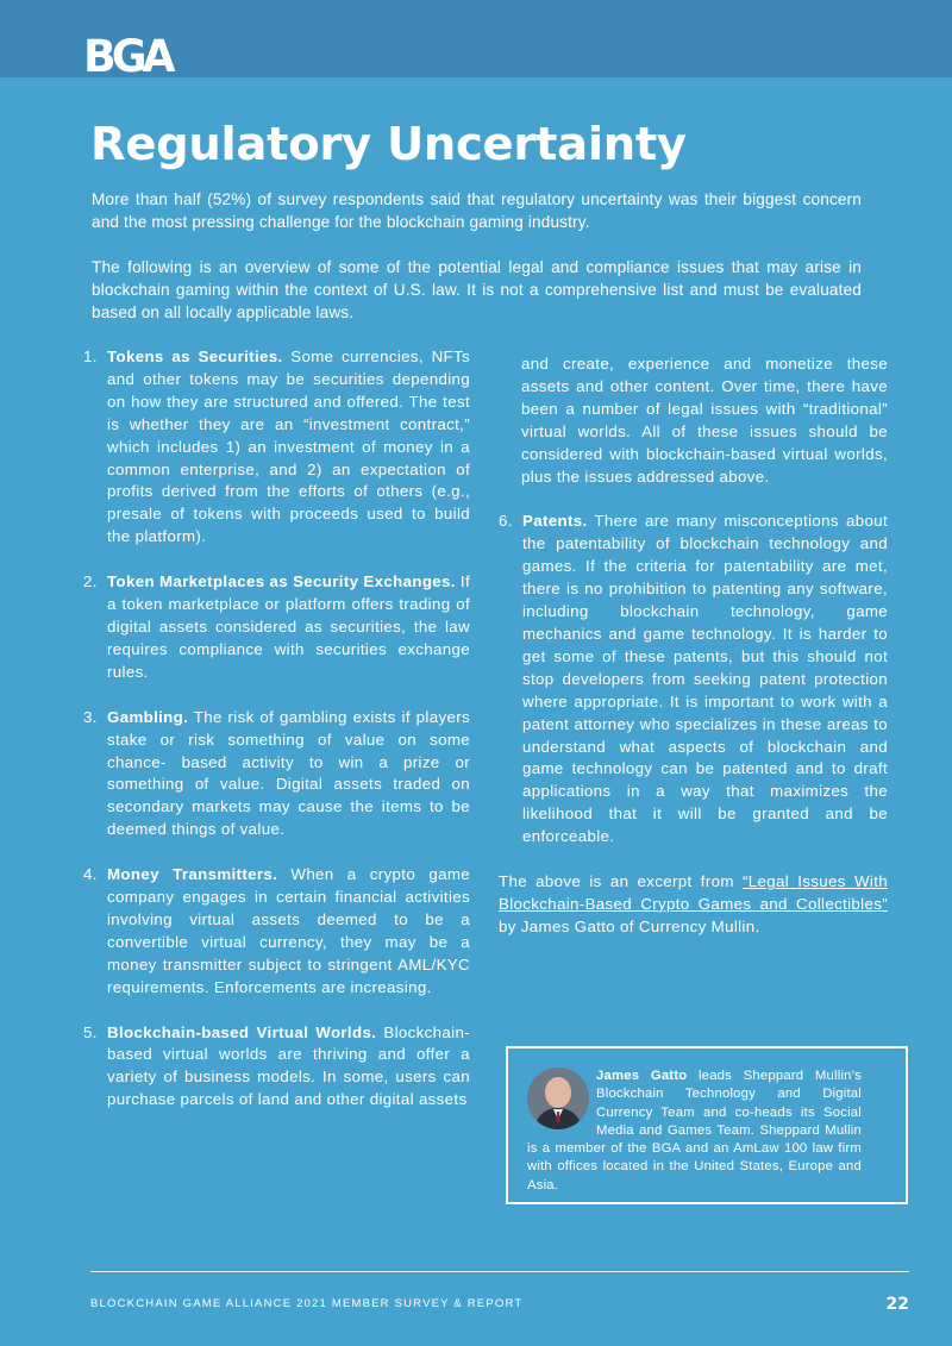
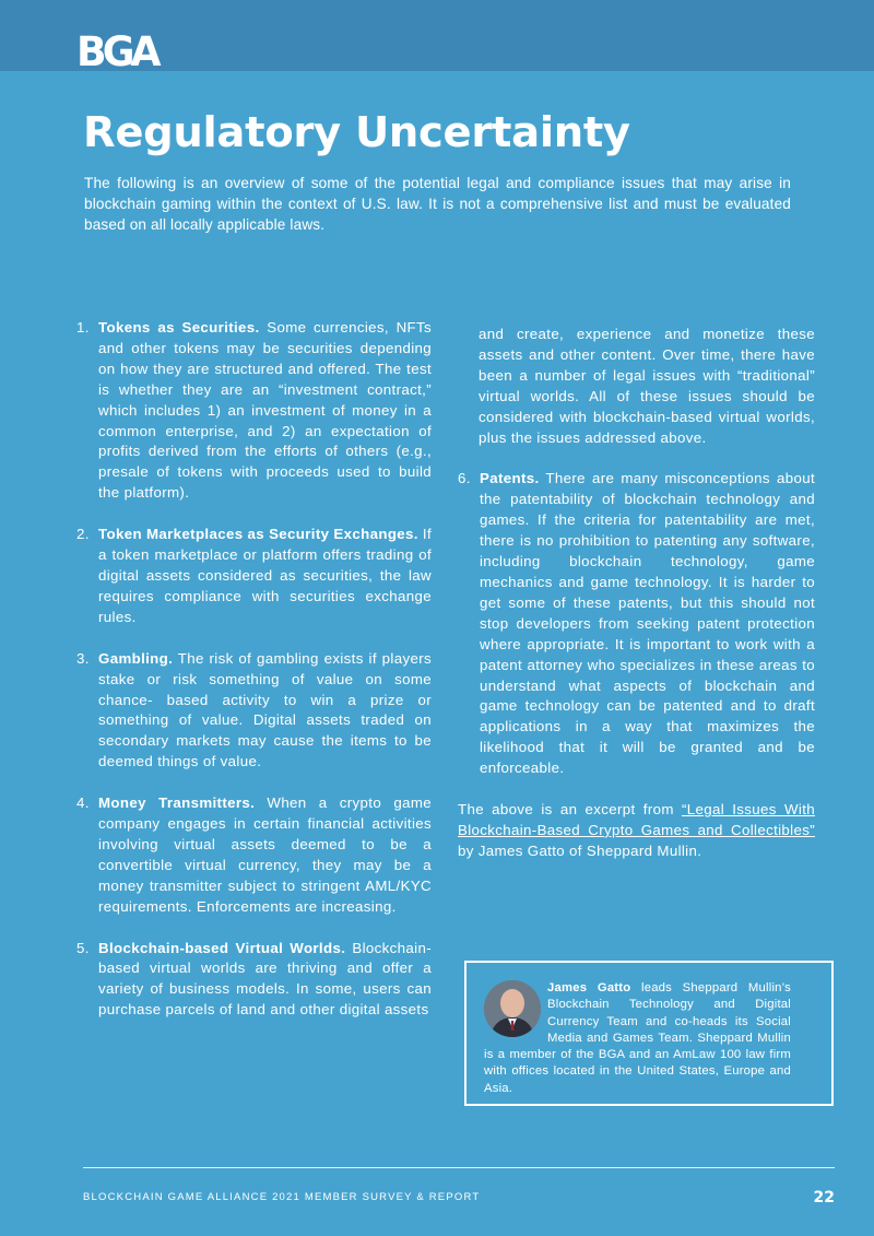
  BGA
  Regulatory Uncertainty
- More than half (52%) of survey respondents said that regulatory uncertainty was their biggest concern and the most pressing challenge for the blockchain gaming industry.
  The following is an overview of some of the potential legal and compliance issues that may arise in blockchain gaming within the context of U.S. law. It is not a comprehensive list and must be evaluated based on all locally applicable laws.
  1.
  Tokens as Securities. Some currencies, NFTs and other tokens may be securities depending on how they are structured and offered. The test is whether they are an “investment contract,” which includes 1) an investment of money in a common enterprise, and 2) an expectation of profits derived from the efforts of others (e.g., presale of tokens with proceeds used to build the platform).
  2.
  Token Marketplaces as Security Exchanges. If a token marketplace or platform offers trading of digital assets considered as securities, the law requires compliance with securities exchange rules.
  3.
  Gambling. The risk of gambling exists if players stake or risk something of value on some chance- based activity to win a prize or something of value. Digital assets traded on secondary markets may cause the items to be deemed things of value.
  4.
  Money Transmitters. When a crypto game company engages in certain financial activities involving virtual assets deemed to be a convertible virtual currency, they may be a money transmitter subject to stringent AML/KYC requirements. Enforcements are increasing.
  5.
  Blockchain-based Virtual Worlds. Blockchain-based virtual worlds are thriving and offer a variety of business models. In some, users can purchase parcels of land and other digital assets
  and create, experience and monetize these assets and other content. Over time, there have been a number of legal issues with “traditional” virtual worlds. All of these issues should be considered with blockchain-based virtual worlds, plus the issues addressed above.
  6.
  Patents. There are many misconceptions about the patentability of blockchain technology and games. If the criteria for patentability are met, there is no prohibition to patenting any software, including blockchain technology, game mechanics and game technology. It is harder to get some of these patents, but this should not stop developers from seeking patent protection where appropriate. It is important to work with a patent attorney who specializes in these areas to understand what aspects of blockchain and game technology can be patented and to draft applications in a way that maximizes the likelihood that it will be granted and be enforceable.
- The above is an excerpt from “Legal Issues With Blockchain-Based Crypto Games and Collectibles” by James Gatto of Currency Mullin.
+ The above is an excerpt from “Legal Issues With Blockchain-Based Crypto Games and Collectibles” by James Gatto of Sheppard Mullin.
  James Gatto leads Sheppard Mullin’s Blockchain Technology and Digital Currency Team and co-heads its Social Media and Games Team. Sheppard Mullin is a member of the BGA and an AmLaw 100 law firm with offices located in the United States, Europe and Asia.
  BLOCKCHAIN GAME ALLIANCE 2021 MEMBER SURVEY & REPORT
  22
